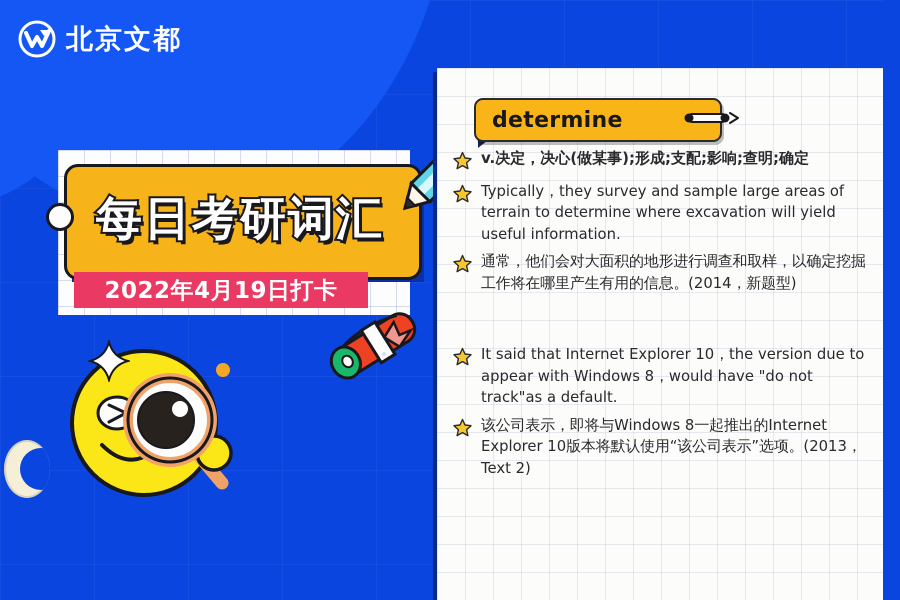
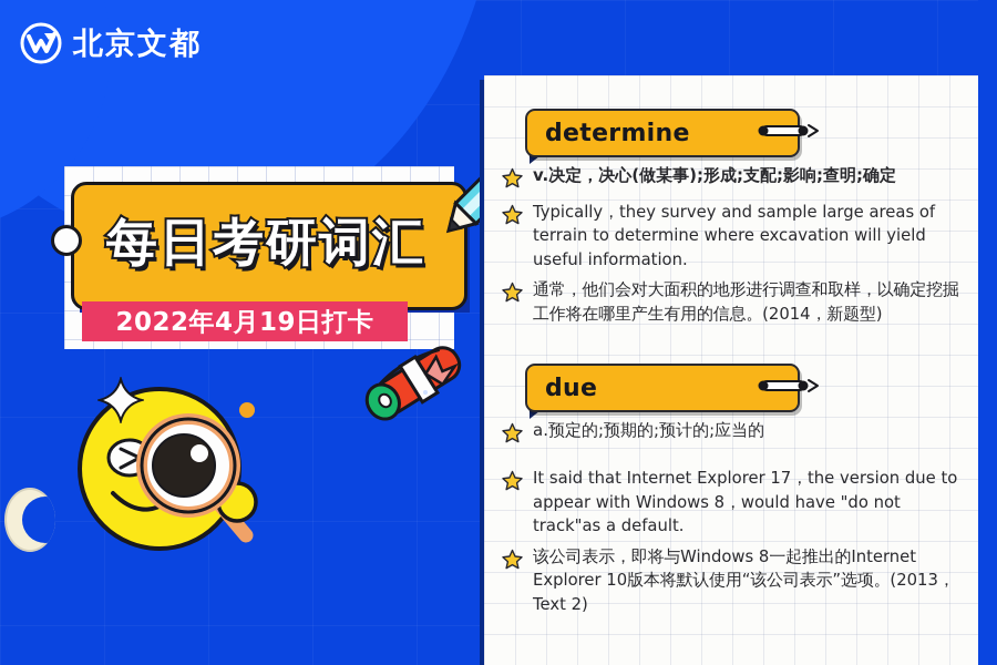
  北京文都
  每日考研词汇
  2022年4月19日打卡
  determine
  v.决定，决心(做某事);形成;支配;影响;查明;确定
  Typically，they survey and sample large areas of terrain to determine where excavation will yield useful information.
  通常，他们会对大面积的地形进行调查和取样，以确定挖掘工作将在哪里产生有用的信息。(2014，新题型)
+ due
+ a.预定的;预期的;预计的;应当的
- It said that Internet Explorer 10，the version due to appear with Windows 8，would have "do not track"as a default.
+ It said that Internet Explorer 17，the version due to appear with Windows 8，would have "do not track"as a default.
  该公司表示，即将与Windows 8一起推出的Internet Explorer 10版本将默认使用“该公司表示”选项。(2013，Text 2)
